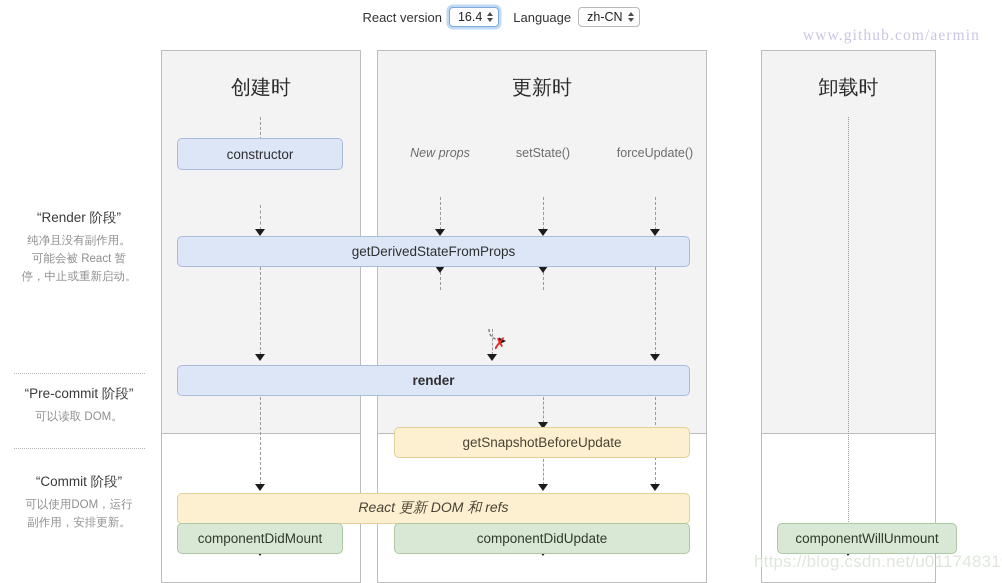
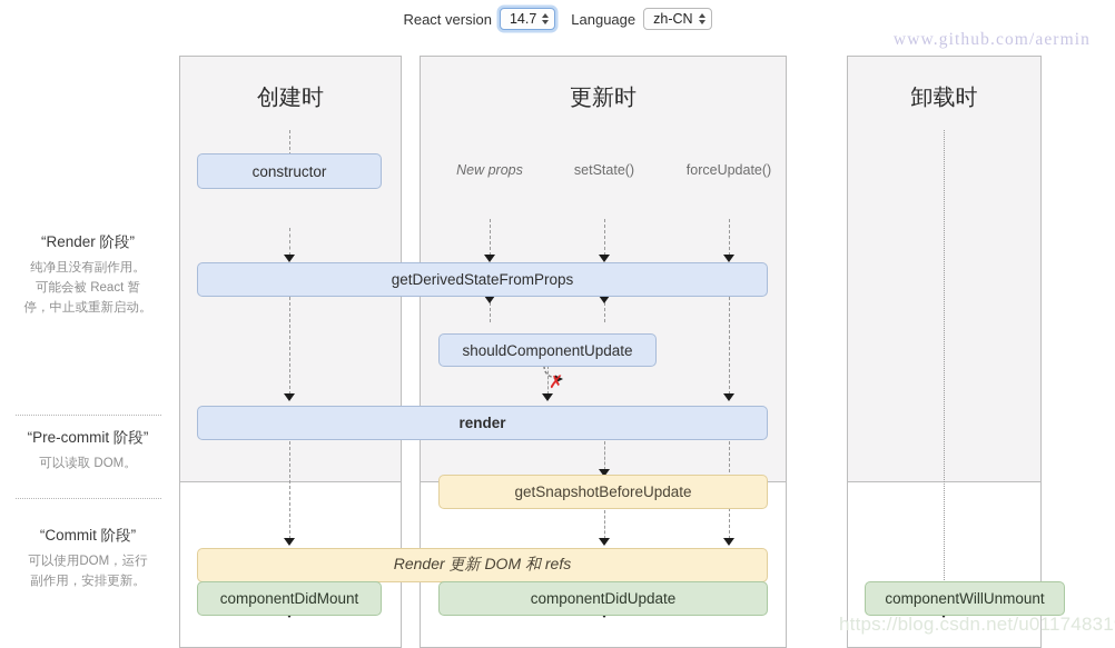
  React version
- 16.4
+ 14.7
  Language
  zh-CN
  www.github.com/aermin
  创建时
  更新时
  卸载时
  “Render 阶段”
  纯净且没有副作用。
  可能会被 React 暂
  停，中止或重新启动。
  “Pre-commit 阶段”
  可以读取 DOM。
  “Commit 阶段”
  可以使用DOM，运行
  副作用，安排更新。
  ✗
  New props
  setState()
  forceUpdate()
  constructor
  getDerivedStateFromProps
+ shouldComponentUpdate
  render
  getSnapshotBeforeUpdate
- React 更新 DOM 和 refs
+ Render 更新 DOM 和 refs
  componentDidMount
  componentDidUpdate
  componentWillUnmount
  https://blog.csdn.net/u01174831
